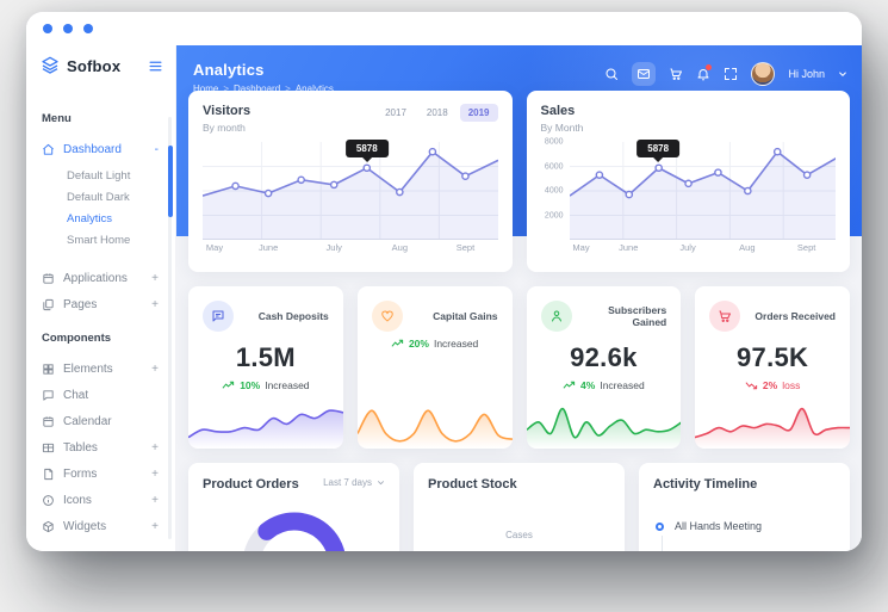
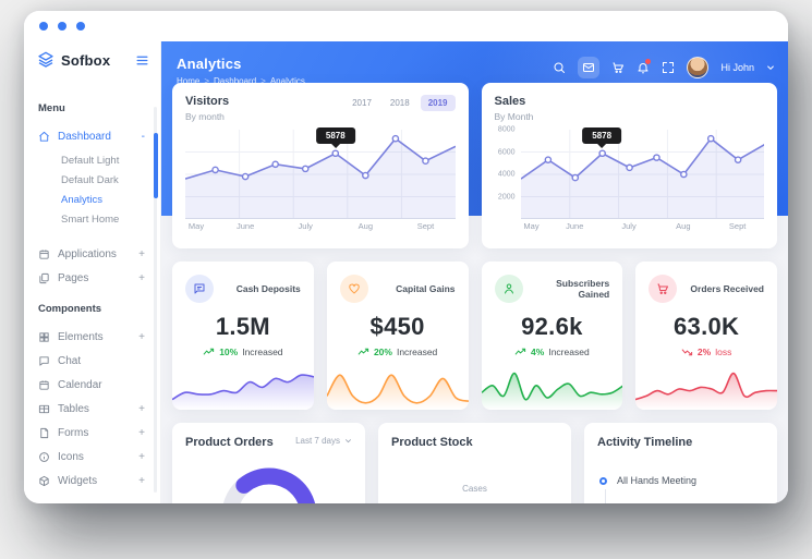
  Sofbox
  Menu
  Dashboard
  -
  Default Light
  Default Dark
  Analytics
  Smart Home
  Applications
  +
  Pages
  +
  Components
  Elements
  +
  Chat
  Calendar
  Tables
  +
  Forms
  +
  Icons
  +
  Widgets
  +
  Analytics
  Home
  >
  Dashboard
  >
  Analytics
  Hi John
  Visitors
  By month
  2017
  2018
  2019
  5878
  May
  June
  July
  Aug
  Sept
  Sales
  By Month
  5878
  May
  June
  July
  Aug
  Sept
  Cash Deposits
  1.5M
  10%
  Increased
  Capital Gains
+ $450
  20%
  Increased
  Subscribers Gained
  92.6k
  4%
  Increased
  Orders Received
- 97.5K
+ 63.0K
  2%
  loss
  Product Orders
  Last 7 days
  Product Stock
  Cases
  Activity Timeline
  All Hands Meeting
